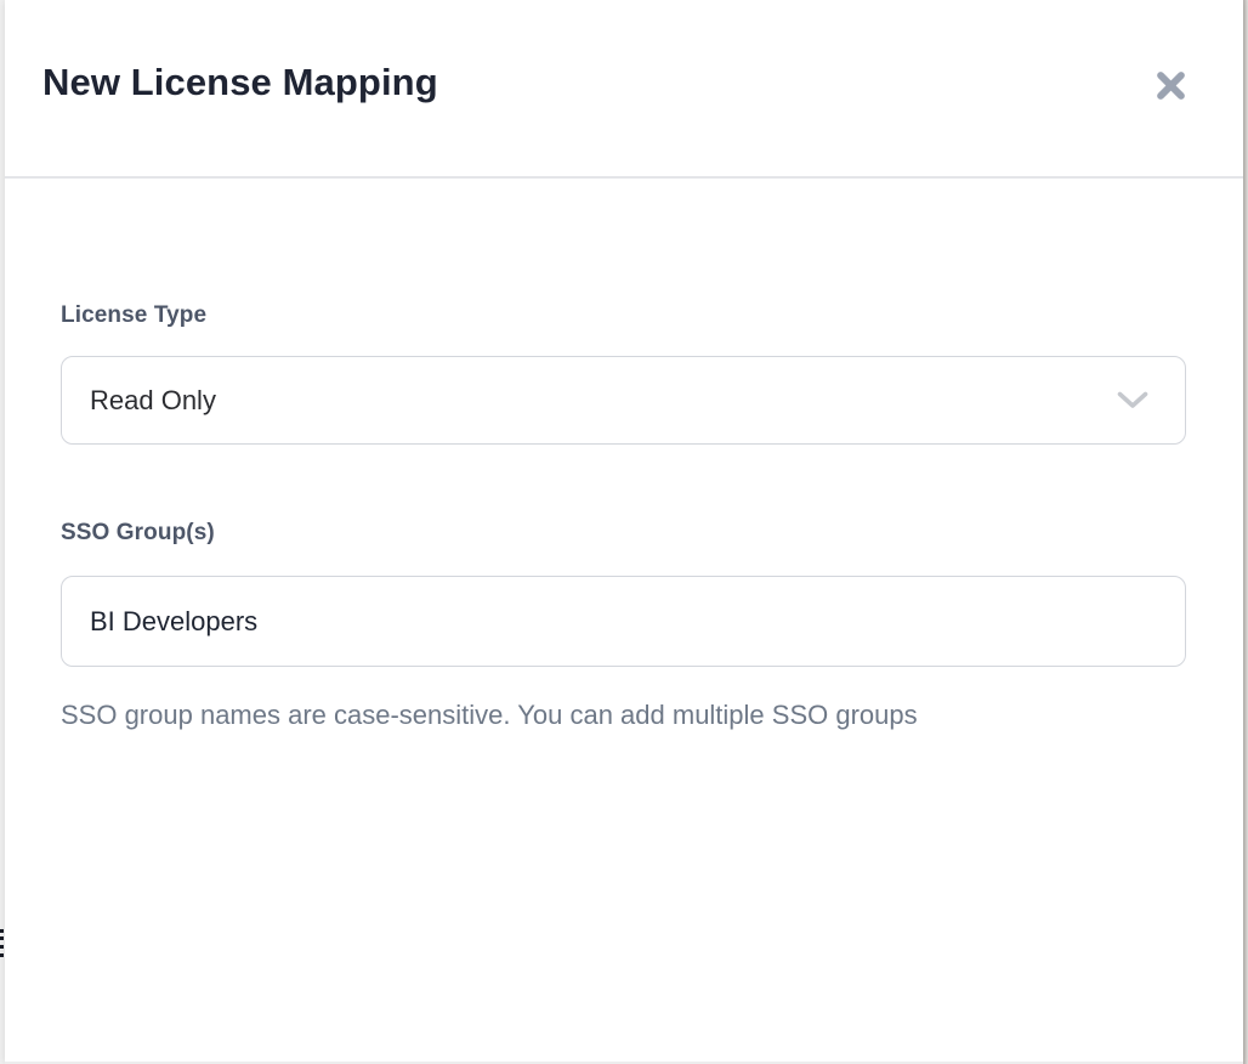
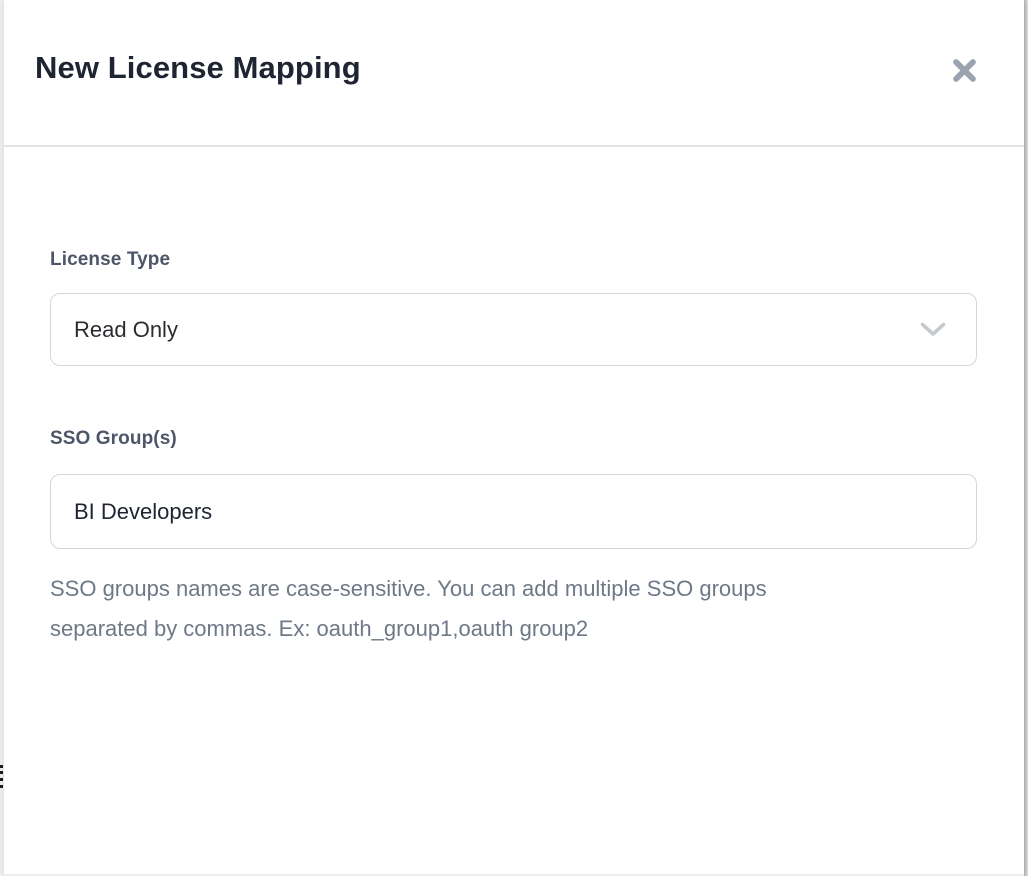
  New License Mapping
  License Type
  Read Only
  SSO Group(s)
  BI Developers
- SSO group names are case-sensitive. You can add multiple SSO groups
+ SSO groups names are case-sensitive. You can add multiple SSO groups
+ separated by commas. Ex: oauth_group1,oauth group2
